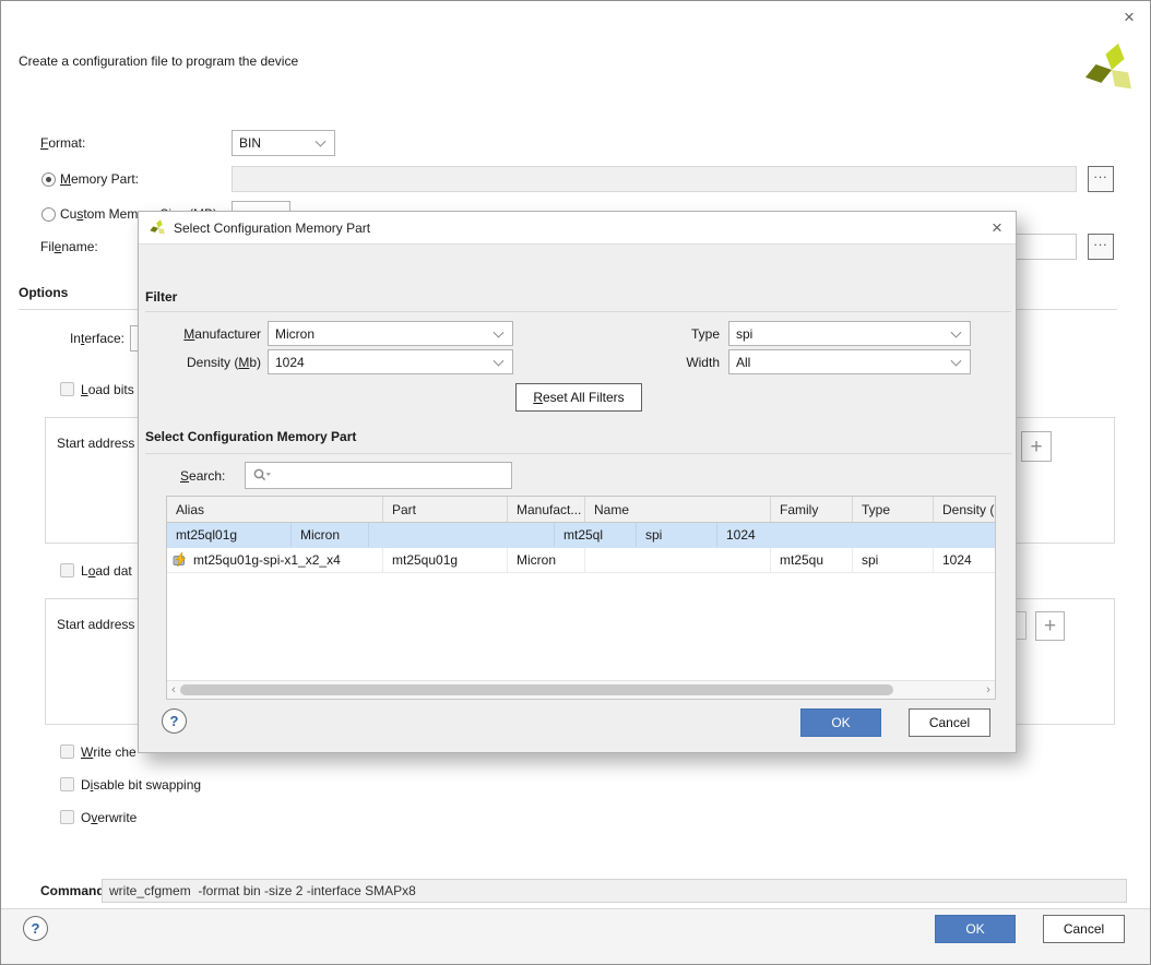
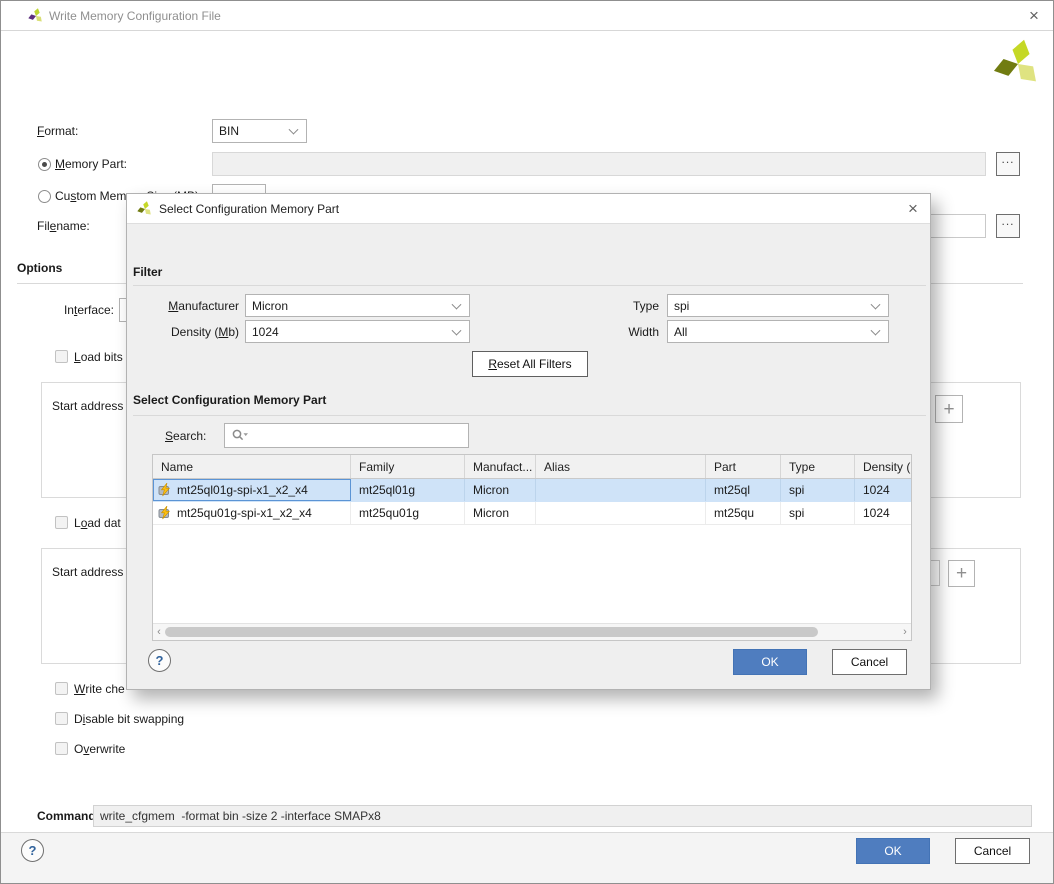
+ Write Memory Configuration File
  ×
- Create a configuration file to program the device
  F
  ormat:
  BIN
  M
  emory Part:
  ...
  Cu
  s
  Fil
  e
  name:
  ...
  Options
  In
  t
  erface:
  L
  oad bits
  Start address
  +
  L
  o
  ad dat
  Start address
  +
  W
  rite che
  D
  i
  sable bit swapping
  O
  v
  erwrite
  Command
  write_cfgmem -format bin -size 2 -interface SMAPx8
  ?
  OK
  Cancel
  Select Configuration Memory Part
  ×
  Filter
  M
  anufacturer
  Micron
  Type
  spi
  Density (
  M
  b)
  1024
  Width
  All
  R
  eset All Filters
  Select Configuration Memory Part
  S
  earch:
- Alias
+ Name
- Part
+ Family
  Manufact...
- Name
+ Alias
- Family
+ Part
  Type
  Density (
+ mt25ql01g-spi-x1_x2_x4
  mt25ql01g
  Micron
  mt25ql
  spi
  1024
  mt25qu01g-spi-x1_x2_x4
  mt25qu01g
  Micron
  mt25qu
  spi
  1024
  ‹
  ›
  ?
  OK
  Cancel
